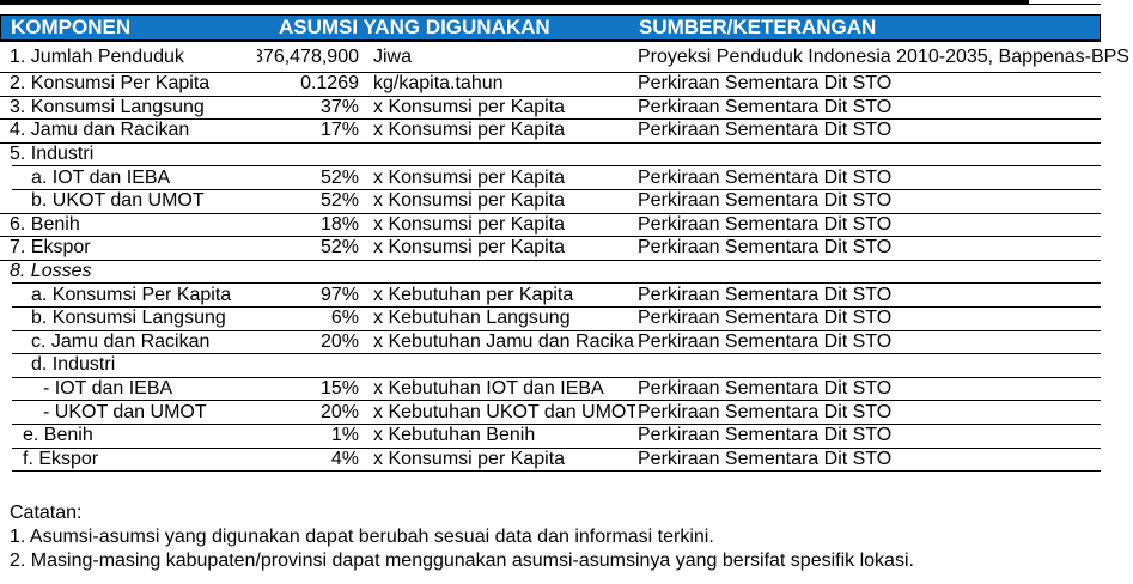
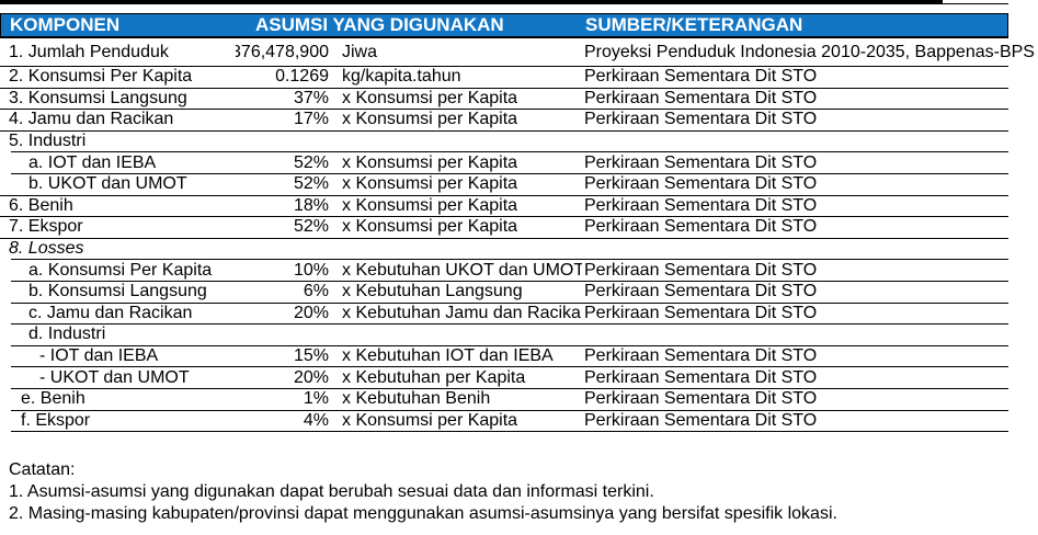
  KOMPONEN
  ASUMSI YANG DIGUNAKAN
  SUMBER/KETERANGAN
  1. Jumlah Penduduk
  376,478,900
  Jiwa
  Proyeksi Penduduk Indonesia 2010-2035, Bappenas-BPS
  2. Konsumsi Per Kapita
  0.1269
  kg/kapita.tahun
  Perkiraan Sementara Dit STO
  3. Konsumsi Langsung
  37%
  x Konsumsi per Kapita
  Perkiraan Sementara Dit STO
  4. Jamu dan Racikan
  17%
  x Konsumsi per Kapita
  Perkiraan Sementara Dit STO
  5. Industri
  a. IOT dan IEBA
  52%
  x Konsumsi per Kapita
  Perkiraan Sementara Dit STO
  b. UKOT dan UMOT
  52%
  x Konsumsi per Kapita
  Perkiraan Sementara Dit STO
  6. Benih
  18%
  x Konsumsi per Kapita
  Perkiraan Sementara Dit STO
  7. Ekspor
  52%
  x Konsumsi per Kapita
  Perkiraan Sementara Dit STO
  8. Losses
  a. Konsumsi Per Kapita
- 97%
+ 10%
- x Kebutuhan per Kapita
+ x Kebutuhan UKOT dan UMOT
  Perkiraan Sementara Dit STO
  b. Konsumsi Langsung
  6%
  x Kebutuhan Langsung
  Perkiraan Sementara Dit STO
  c. Jamu dan Racikan
  20%
  x Kebutuhan Jamu dan Racika
  Perkiraan Sementara Dit STO
  d. Industri
  - IOT dan IEBA
  15%
  x Kebutuhan IOT dan IEBA
  Perkiraan Sementara Dit STO
  - UKOT dan UMOT
  20%
- x Kebutuhan UKOT dan UMOT
+ x Kebutuhan per Kapita
  Perkiraan Sementara Dit STO
  e. Benih
  1%
  x Kebutuhan Benih
  Perkiraan Sementara Dit STO
  f. Ekspor
  4%
  x Konsumsi per Kapita
  Perkiraan Sementara Dit STO
  Catatan:
  1. Asumsi-asumsi yang digunakan dapat berubah sesuai data dan informasi terkini.
  2. Masing-masing kabupaten/provinsi dapat menggunakan asumsi-asumsinya yang bersifat spesifik lokasi.
